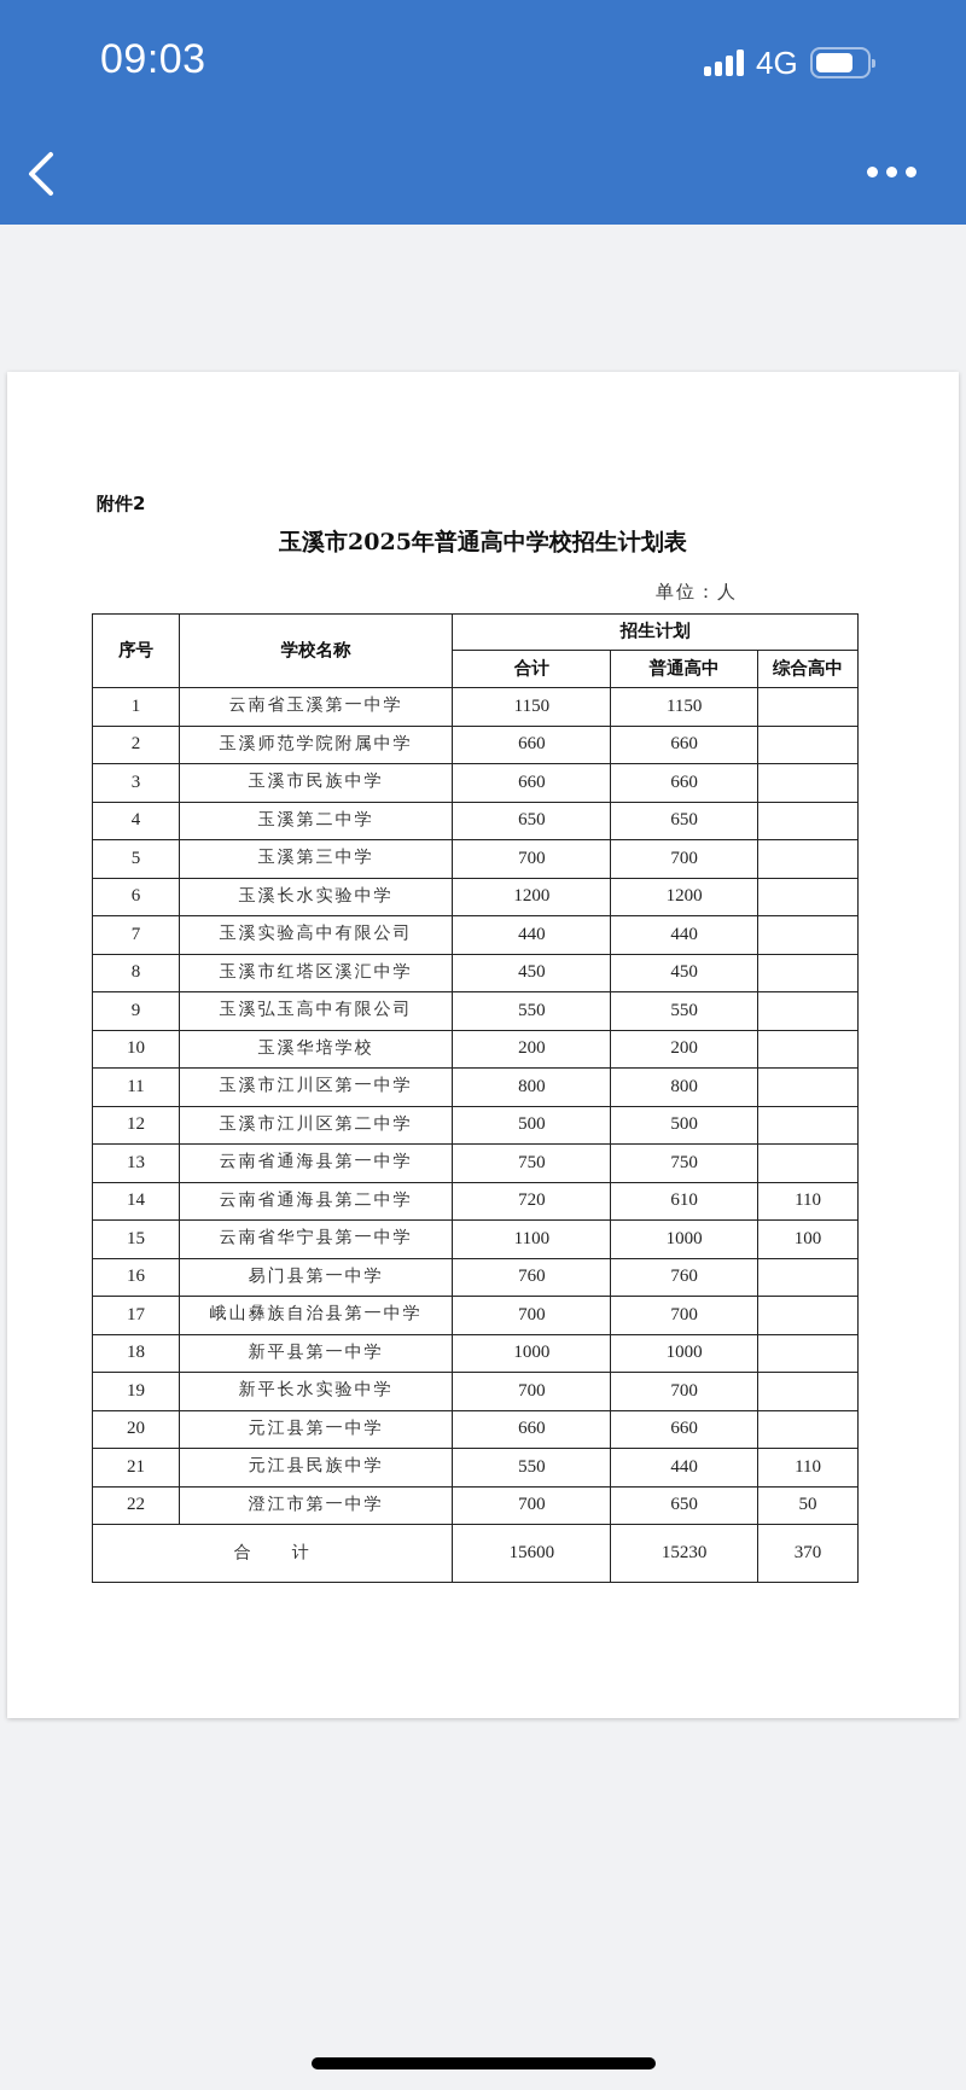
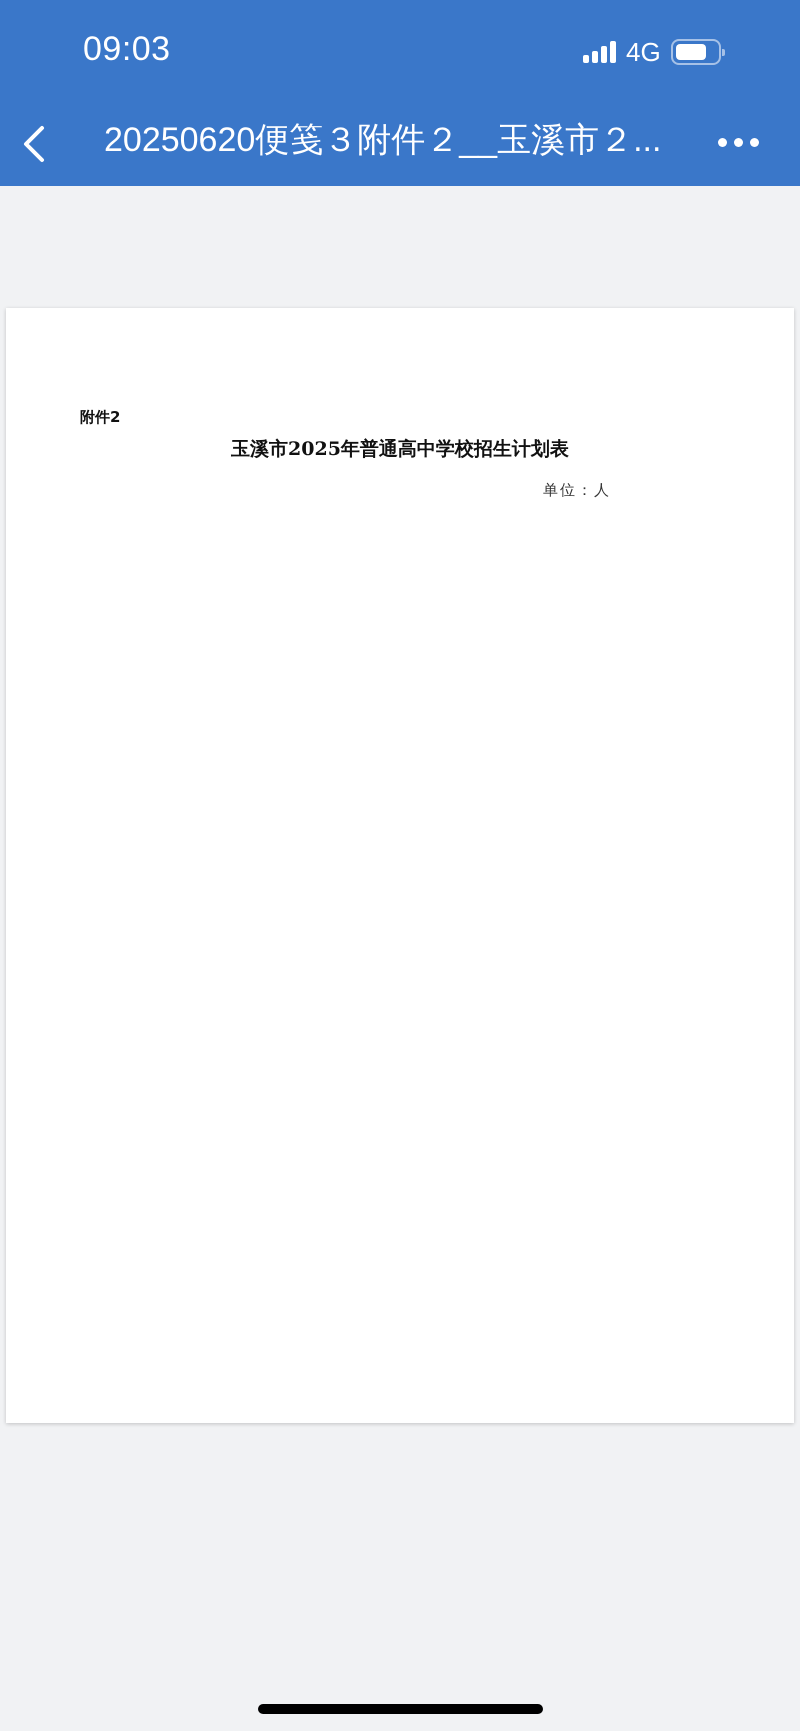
  09:03
  4G
+ 20250620便笺３附件２__玉溪市２...
  附件2
  玉溪市2025年普通高中学校招生计划表
  单位：人
- 序号	学校名称	招生计划
- 合计	普通高中	综合高中
- 1	云南省玉溪第一中学	1150	1150
- 2	玉溪师范学院附属中学	660	660
- 3	玉溪市民族中学	660	660
- 4	玉溪第二中学	650	650
- 5	玉溪第三中学	700	700
- 6	玉溪长水实验中学	1200	1200
- 7	玉溪实验高中有限公司	440	440
- 8	玉溪市红塔区溪汇中学	450	450
- 9	玉溪弘玉高中有限公司	550	550
- 10	玉溪华培学校	200	200
- 11	玉溪市江川区第一中学	800	800
- 12	玉溪市江川区第二中学	500	500
- 13	云南省通海县第一中学	750	750
- 14	云南省通海县第二中学	720	610	110
- 15	云南省华宁县第一中学	1100	1000	100
- 16	易门县第一中学	760	760
- 17	峨山彝族自治县第一中学	700	700
- 18	新平县第一中学	1000	1000
- 19	新平长水实验中学	700	700
- 20	元江县第一中学	660	660
- 21	元江县民族中学	550	440	110
- 22	澄江市第一中学	700	650	50
- 合 计	15600	15230	370
